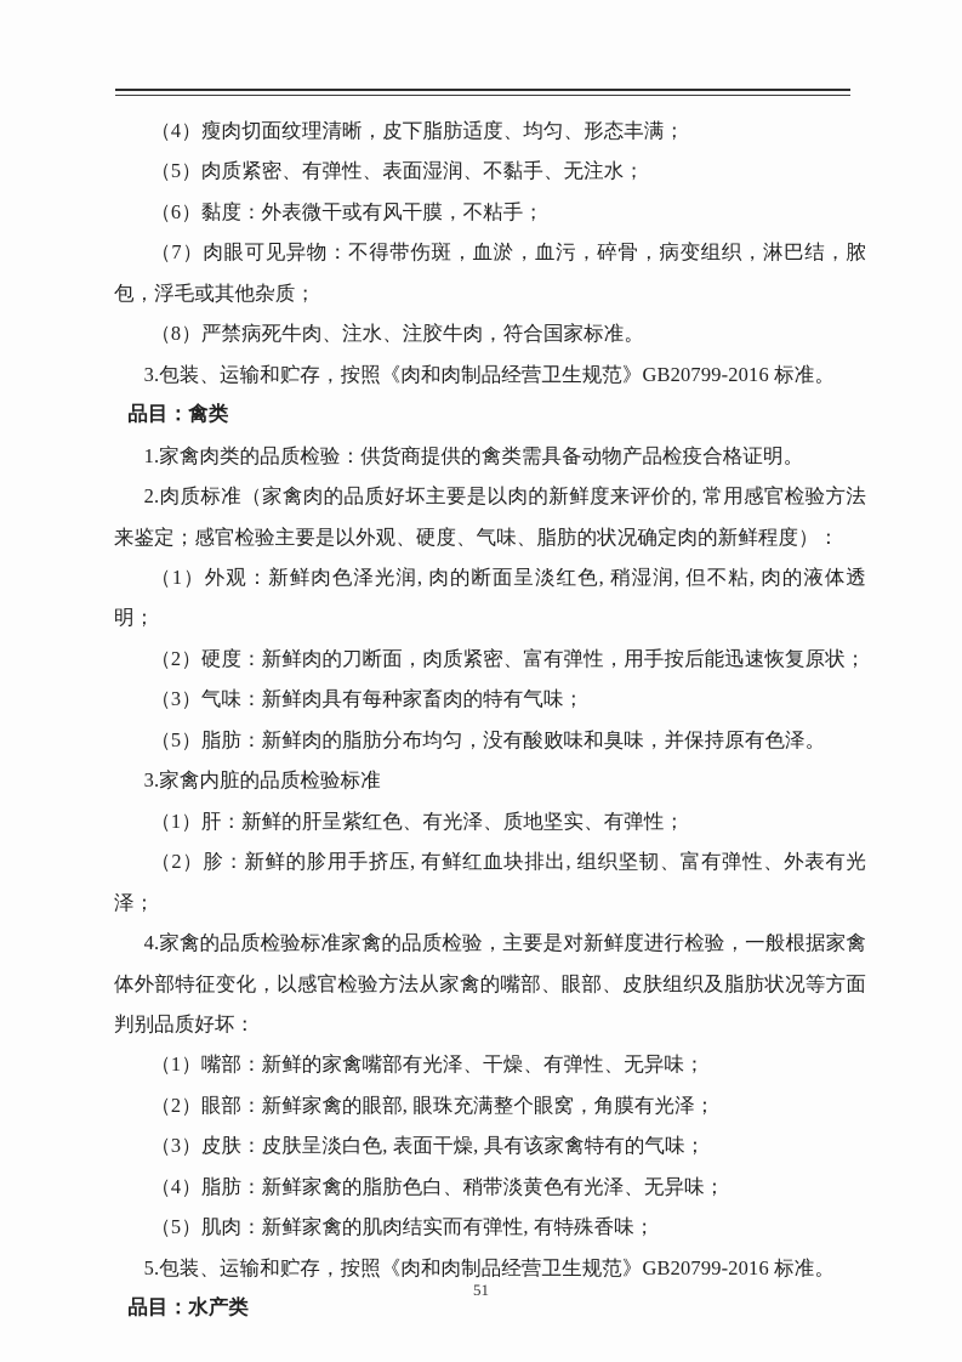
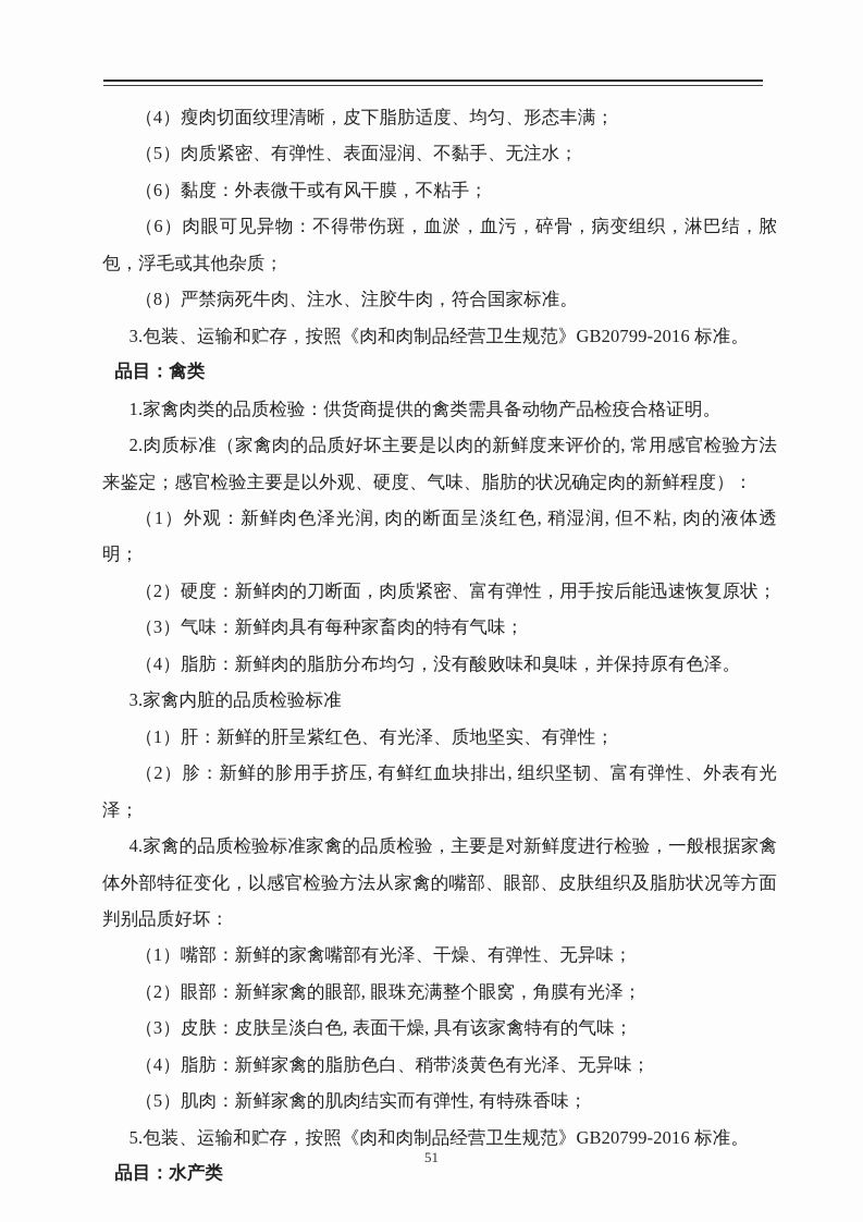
  （4）瘦肉切面纹理清晰，皮下脂肪适度、均匀、形态丰满；
  （5）肉质紧密、有弹性、表面湿润、不黏手、无注水；
  （6）黏度：外表微干或有风干膜，不粘手；
- （7）肉眼可见异物：不得带伤斑，血淤，血污，碎骨，病变组织，淋巴结，脓包，浮毛或其他杂质；
+ （6）肉眼可见异物：不得带伤斑，血淤，血污，碎骨，病变组织，淋巴结，脓包，浮毛或其他杂质；
  （8）严禁病死牛肉、注水、注胶牛肉，符合国家标准。
  3.包装、运输和贮存，按照《肉和肉制品经营卫生规范》GB20799-2016 标准。
  品目：禽类
  1.家禽肉类的品质检验：供货商提供的禽类需具备动物产品检疫合格证明。
  2.肉质标准（家禽肉的品质好坏主要是以肉的新鲜度来评价的, 常用感官检验方法来鉴定；感官检验主要是以外观、硬度、气味、脂肪的状况确定肉的新鲜程度）：
  （1）外观：新鲜肉色泽光润, 肉的断面呈淡红色, 稍湿润, 但不粘, 肉的液体透明；
  （2）硬度：新鲜肉的刀断面，肉质紧密、富有弹性，用手按后能迅速恢复原状；
  （3）气味：新鲜肉具有每种家畜肉的特有气味；
- （5）脂肪：新鲜肉的脂肪分布均匀，没有酸败味和臭味，并保持原有色泽。
+ （4）脂肪：新鲜肉的脂肪分布均匀，没有酸败味和臭味，并保持原有色泽。
  3.家禽内脏的品质检验标准
  （1）肝：新鲜的肝呈紫红色、有光泽、质地坚实、有弹性；
  （2）胗：新鲜的胗用手挤压, 有鲜红血块排出, 组织坚韧、富有弹性、外表有光泽；
  4.家禽的品质检验标准家禽的品质检验，主要是对新鲜度进行检验，一般根据家禽体外部特征变化，以感官检验方法从家禽的嘴部、眼部、皮肤组织及脂肪状况等方面判别品质好坏：
  （1）嘴部：新鲜的家禽嘴部有光泽、干燥、有弹性、无异味；
  （2）眼部：新鲜家禽的眼部, 眼珠充满整个眼窝，角膜有光泽；
  （3）皮肤：皮肤呈淡白色, 表面干燥, 具有该家禽特有的气味；
  （4）脂肪：新鲜家禽的脂肪色白、稍带淡黄色有光泽、无异味；
  （5）肌肉：新鲜家禽的肌肉结实而有弹性, 有特殊香味；
  5.包装、运输和贮存，按照《肉和肉制品经营卫生规范》GB20799-2016 标准。
  品目：水产类
  51
